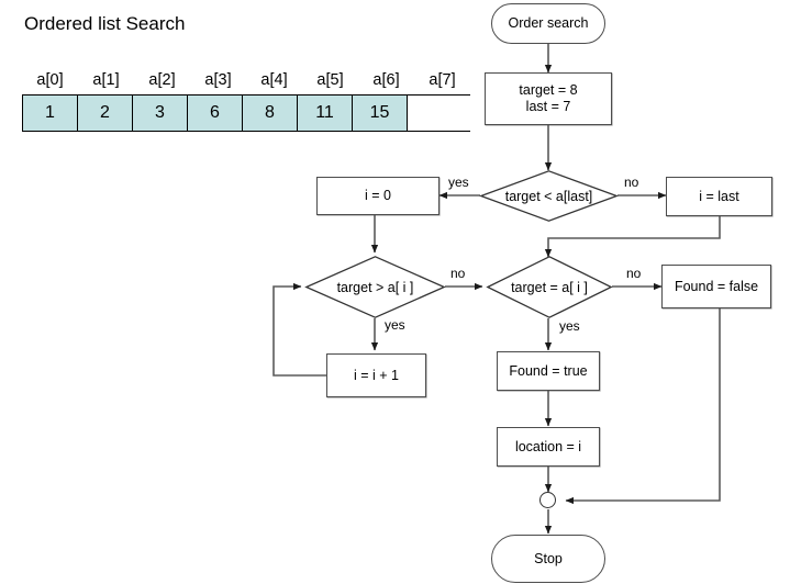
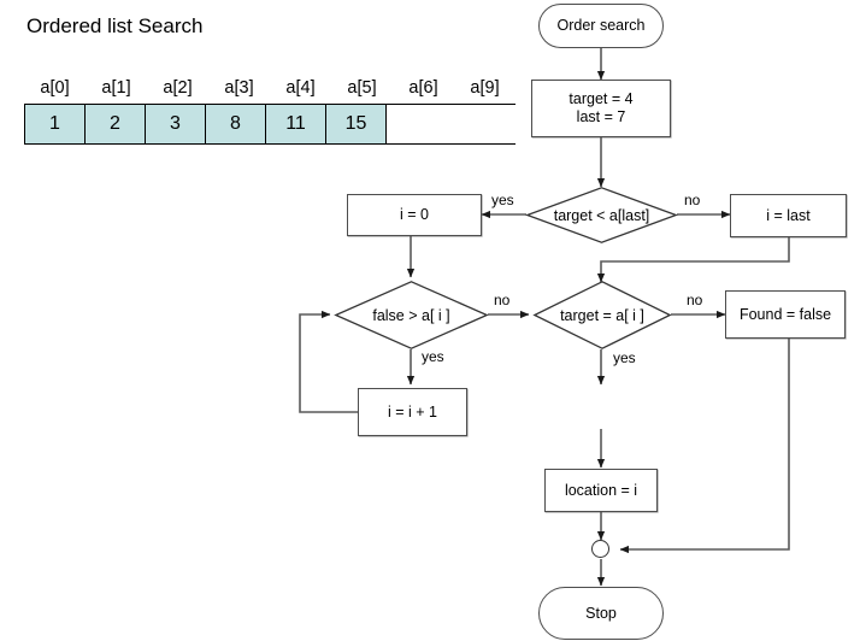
  Ordered list Search
  a[0]
  a[1]
  a[2]
  a[3]
  a[4]
  a[5]
  a[6]
- a[7]
+ a[9]
  1
  2
  3
- 6
  8
  11
  15
  Order search
- target = 8
+ target = 4
  last = 7
  i = 0
  i = last
  i = i + 1
  Found = false
- Found = true
  location = i
  Stop
  target < a[last]
- target > a[ i ]
+ false > a[ i ]
  target = a[ i ]
  yes
  no
  no
  yes
  no
  yes
